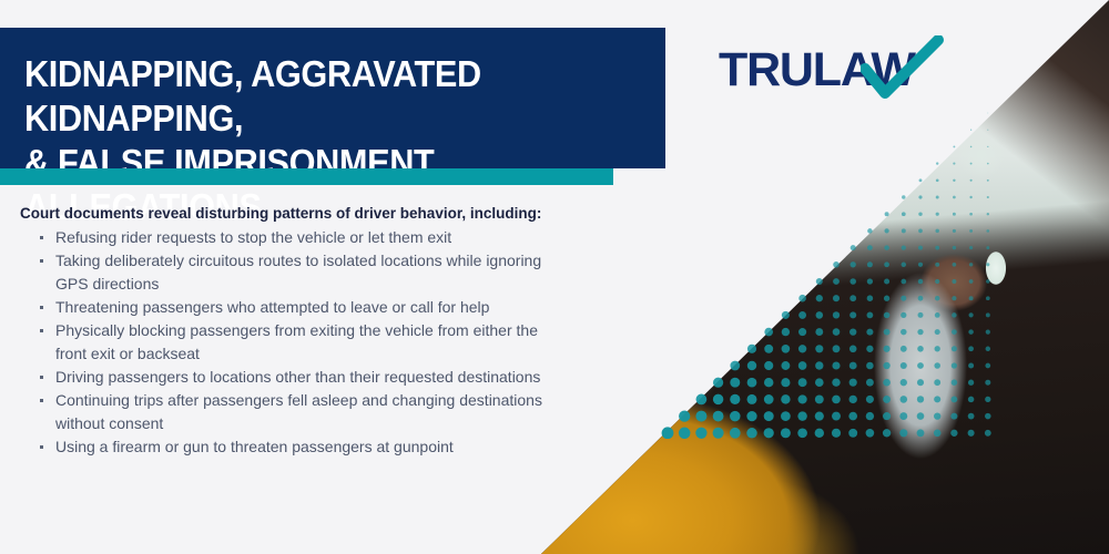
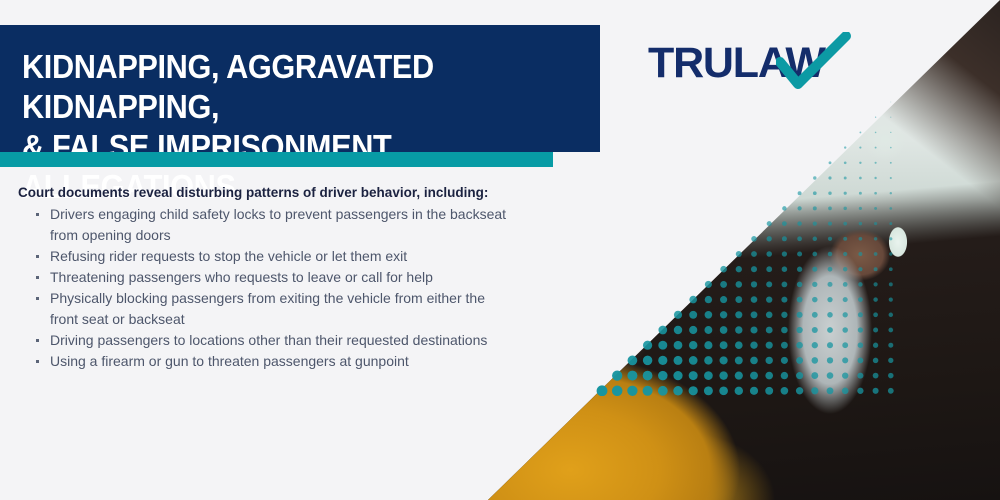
  KIDNAPPING, AGGRAVATED KIDNAPPING,
  & FALSE IMPRISONMENT ALLEGATIONS
  TRULAW
  Court documents reveal disturbing patterns of driver behavior, including:
+ Drivers engaging child safety locks to prevent passengers in the backseat from opening doors
  Refusing rider requests to stop the vehicle or let them exit
- Taking deliberately circuitous routes to isolated locations while ignoring GPS directions
- Threatening passengers who attempted to leave or call for help
+ Threatening passengers who requests to leave or call for help
- Physically blocking passengers from exiting the vehicle from either the front exit or backseat
+ Physically blocking passengers from exiting the vehicle from either the front seat or backseat
  Driving passengers to locations other than their requested destinations
- Continuing trips after passengers fell asleep and changing destinations without consent
  Using a firearm or gun to threaten passengers at gunpoint
